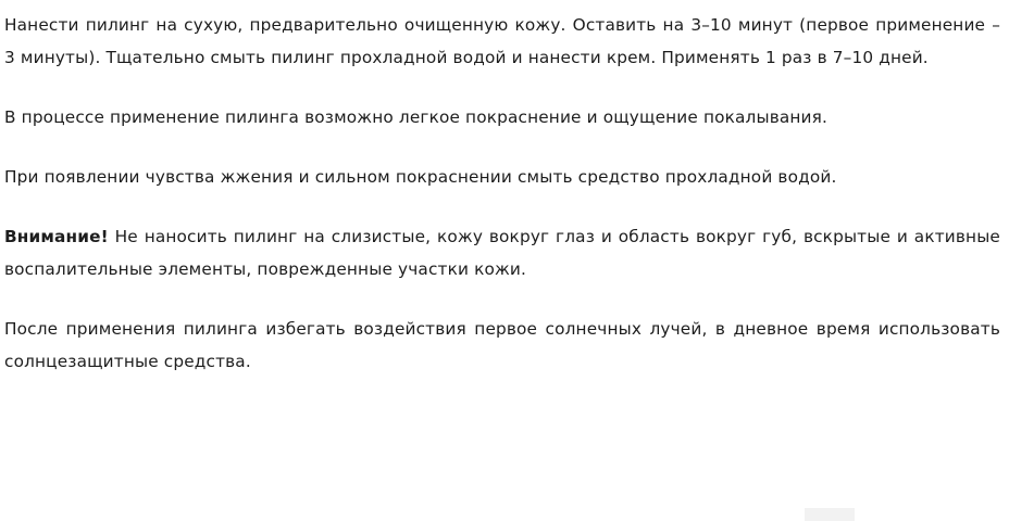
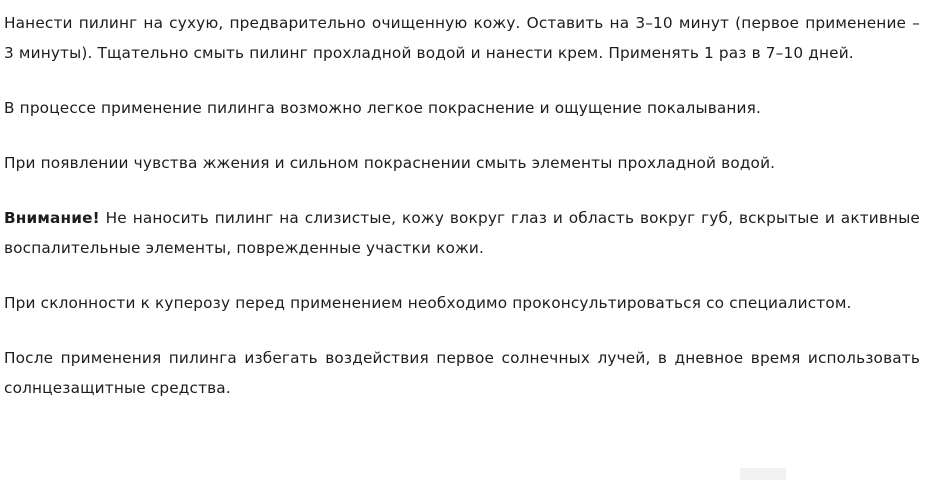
  Нанести пилинг на сухую, предварительно очищенную кожу. Оставить на 3–10 минут (первое применение – 3 минуты). Тщательно смыть пилинг прохладной водой и нанести крем. Применять 1 раз в 7–10 дней.
  В процессе применение пилинга возможно легкое покраснение и ощущение покалывания.
- При появлении чувства жжения и сильном покраснении смыть средство прохладной водой.
+ При появлении чувства жжения и сильном покраснении смыть элементы прохладной водой.
  Внимание! Не наносить пилинг на слизистые, кожу вокруг глаз и область вокруг губ, вскрытые и активные воспалительные элементы, поврежденные участки кожи.
+ При склонности к куперозу перед применением необходимо проконсультироваться со специалистом.
  После применения пилинга избегать воздействия первое солнечных лучей, в дневное время использовать солнцезащитные средства.
